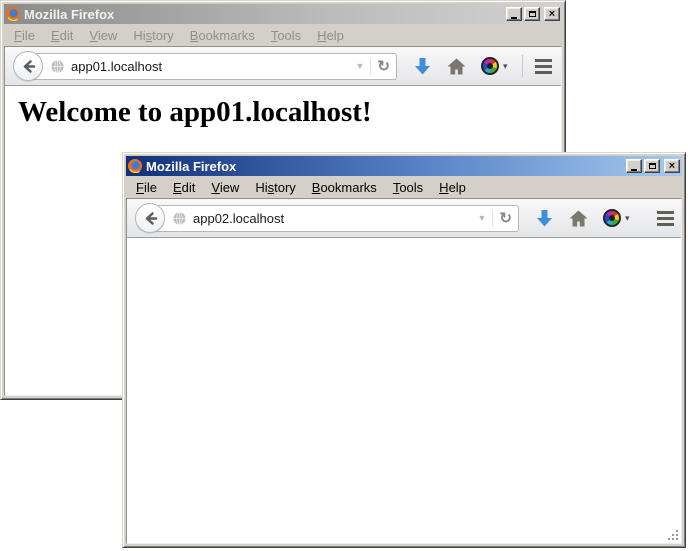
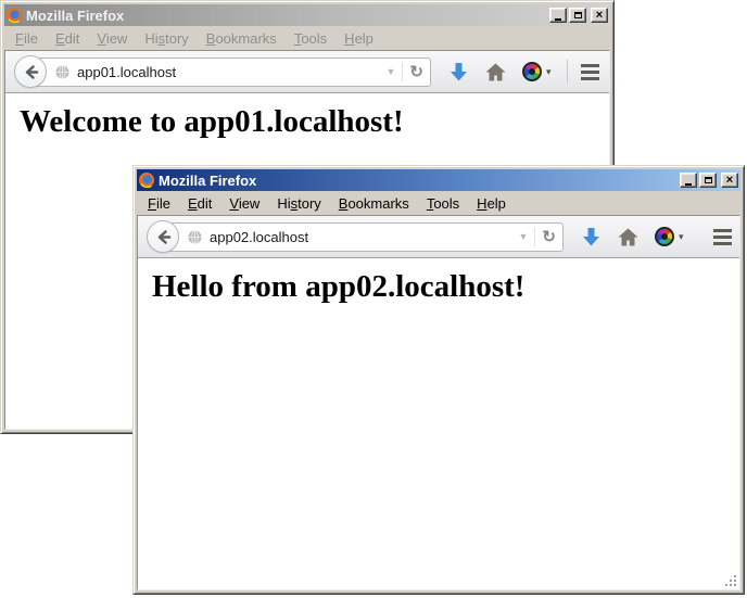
  Mozilla Firefox
  ×
  File
  Edit
  View
  History
  Bookmarks
  Tools
  Help
  app01.localhost
  ▼
  ↻
  ▾
  Welcome to app01.localhost!
  Mozilla Firefox
  ×
  File
  Edit
  View
  History
  Bookmarks
  Tools
  Help
  app02.localhost
  ▼
  ↻
  ▾
+ Hello from app02.localhost!
